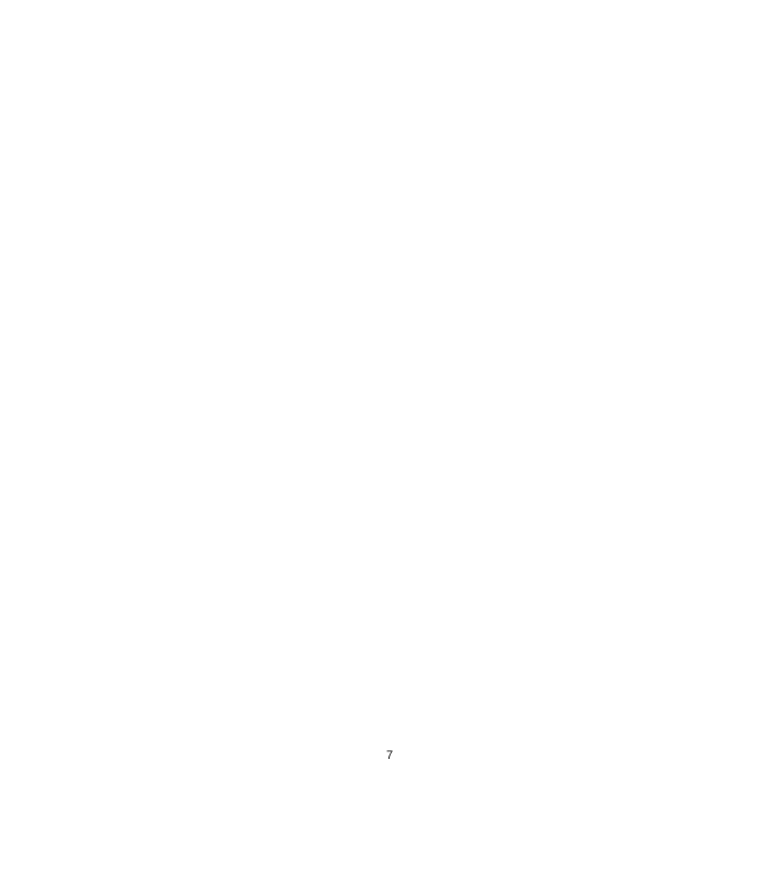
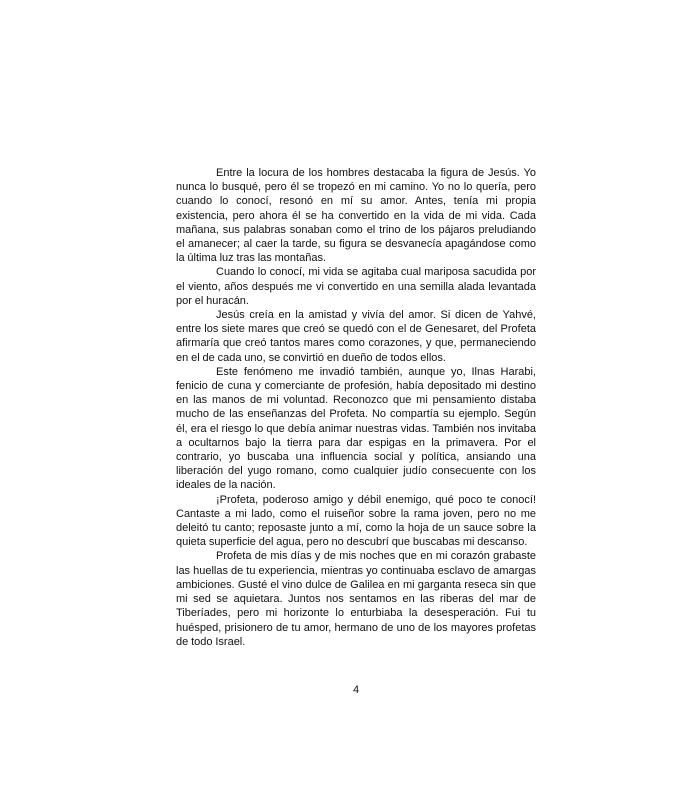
+ Entre la locura de los hombres destacaba la figura de Jesús. Yo nunca lo busqué, pero él se tropezó en mi camino. Yo no lo quería, pero cuando lo conocí, resonó en mí su amor. Antes, tenía mi propia existencia, pero ahora él se ha convertido en la vida de mi vida. Cada mañana, sus palabras sonaban como el trino de los pájaros preludiando el amanecer; al caer la tarde, su figura se desvanecía apagándose como la última luz tras las montañas.
+ Cuando lo conocí, mi vida se agitaba cual mariposa sacudida por el viento, años después me vi convertido en una semilla alada levantada por el huracán.
+ Jesús creía en la amistad y vivía del amor. Si dicen de Yahvé, entre los siete mares que creó se quedó con el de Genesaret, del Profeta afirmaría que creó tantos mares como corazones, y que, permaneciendo en el de cada uno, se convirtió en dueño de todos ellos.
+ Este fenómeno me invadió también, aunque yo, Ilnas Harabi, fenicio de cuna y comerciante de profesión, había depositado mi destino en las manos de mi voluntad. Reconozco que mi pensamiento distaba mucho de las enseñanzas del Profeta. No compartía su ejemplo. Según él, era el riesgo lo que debía animar nuestras vidas. También nos invitaba a ocultarnos bajo la tierra para dar espigas en la primavera. Por el contrario, yo buscaba una influencia social y política, ansiando una liberación del yugo romano, como cualquier judío consecuente con los ideales de la nación.
+ ¡Profeta, poderoso amigo y débil enemigo, qué poco te conocí! Cantaste a mi lado, como el ruiseñor sobre la rama joven, pero no me deleitó tu canto; reposaste junto a mí, como la hoja de un sauce sobre la quieta superficie del agua, pero no descubrí que buscabas mi descanso.
+ Profeta de mis días y de mis noches que en mi corazón grabaste las huellas de tu experiencia, mientras yo continuaba esclavo de amargas ambiciones. Gusté el vino dulce de Galilea en mi garganta reseca sin que mi sed se aquietara. Juntos nos sentamos en las riberas del mar de Tiberíades, pero mi horizonte lo enturbiaba la desesperación. Fui tu huésped, prisionero de tu amor, hermano de uno de los mayores profetas de todo Israel.
- 7
+ 4
